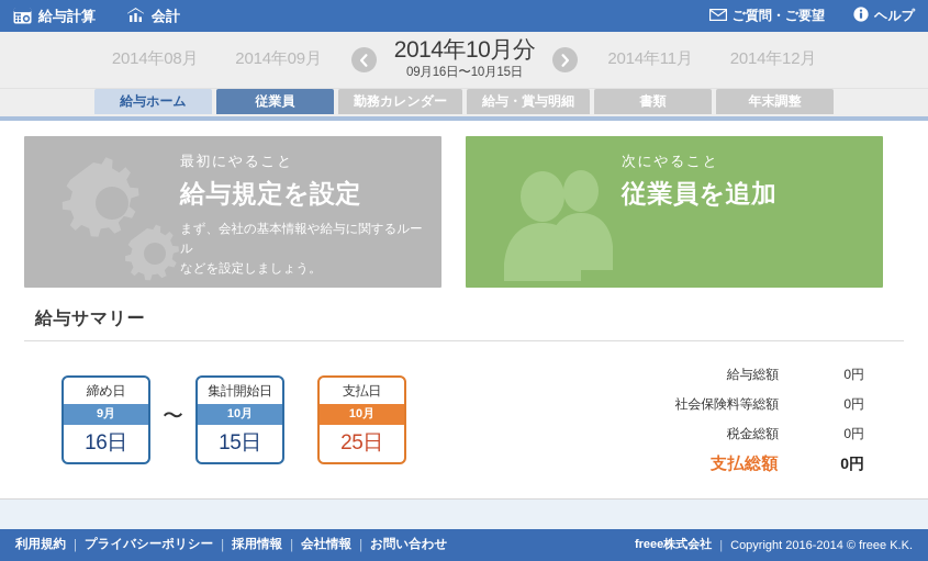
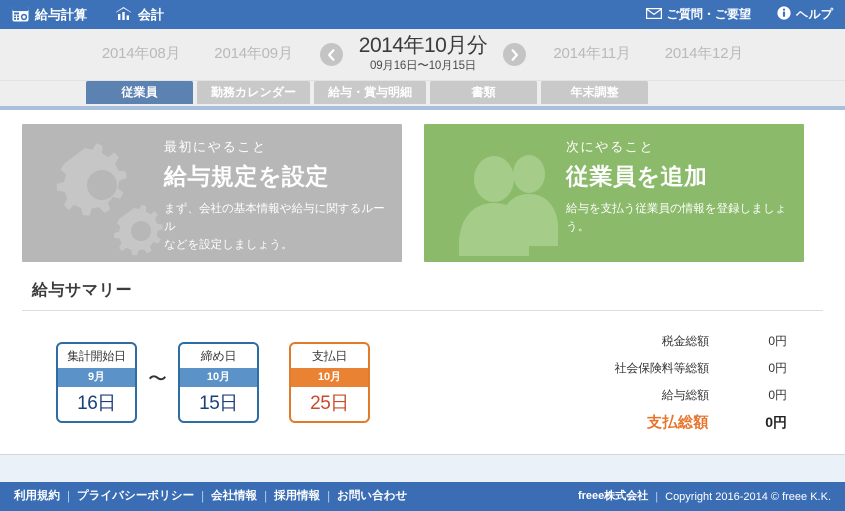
  給与計算
  会計
  ご質問・ご要望
  ヘルプ
  2014年08月
  2014年09月
  2014年10月分
  09月16日〜10月15日
  2014年11月
  2014年12月
- 給与ホーム
  従業員
  勤務カレンダー
  給与・賞与明細
  書類
  年末調整
  最初にやること
  給与規定を設定
  まず、会社の基本情報や給与に関するルール
  などを設定しましょう。
  次にやること
  従業員を追加
+ 給与を支払う従業員の情報を登録しましょう。
  給与サマリー
- 締め日
+ 集計開始日
  9月
  16日
  〜
- 集計開始日
+ 締め日
  10月
  15日
  支払日
  10月
  25日
- 給与総額
+ 税金総額
  0円
  社会保険料等総額
  0円
- 税金総額
+ 給与総額
  0円
  支払総額
  0円
  利用規約
  |
  プライバシーポリシー
  |
- 採用情報
+ 会社情報
  |
- 会社情報
+ 採用情報
  |
  お問い合わせ
  freee株式会社
  |
  Copyright 2016-2014 © freee K.K.
